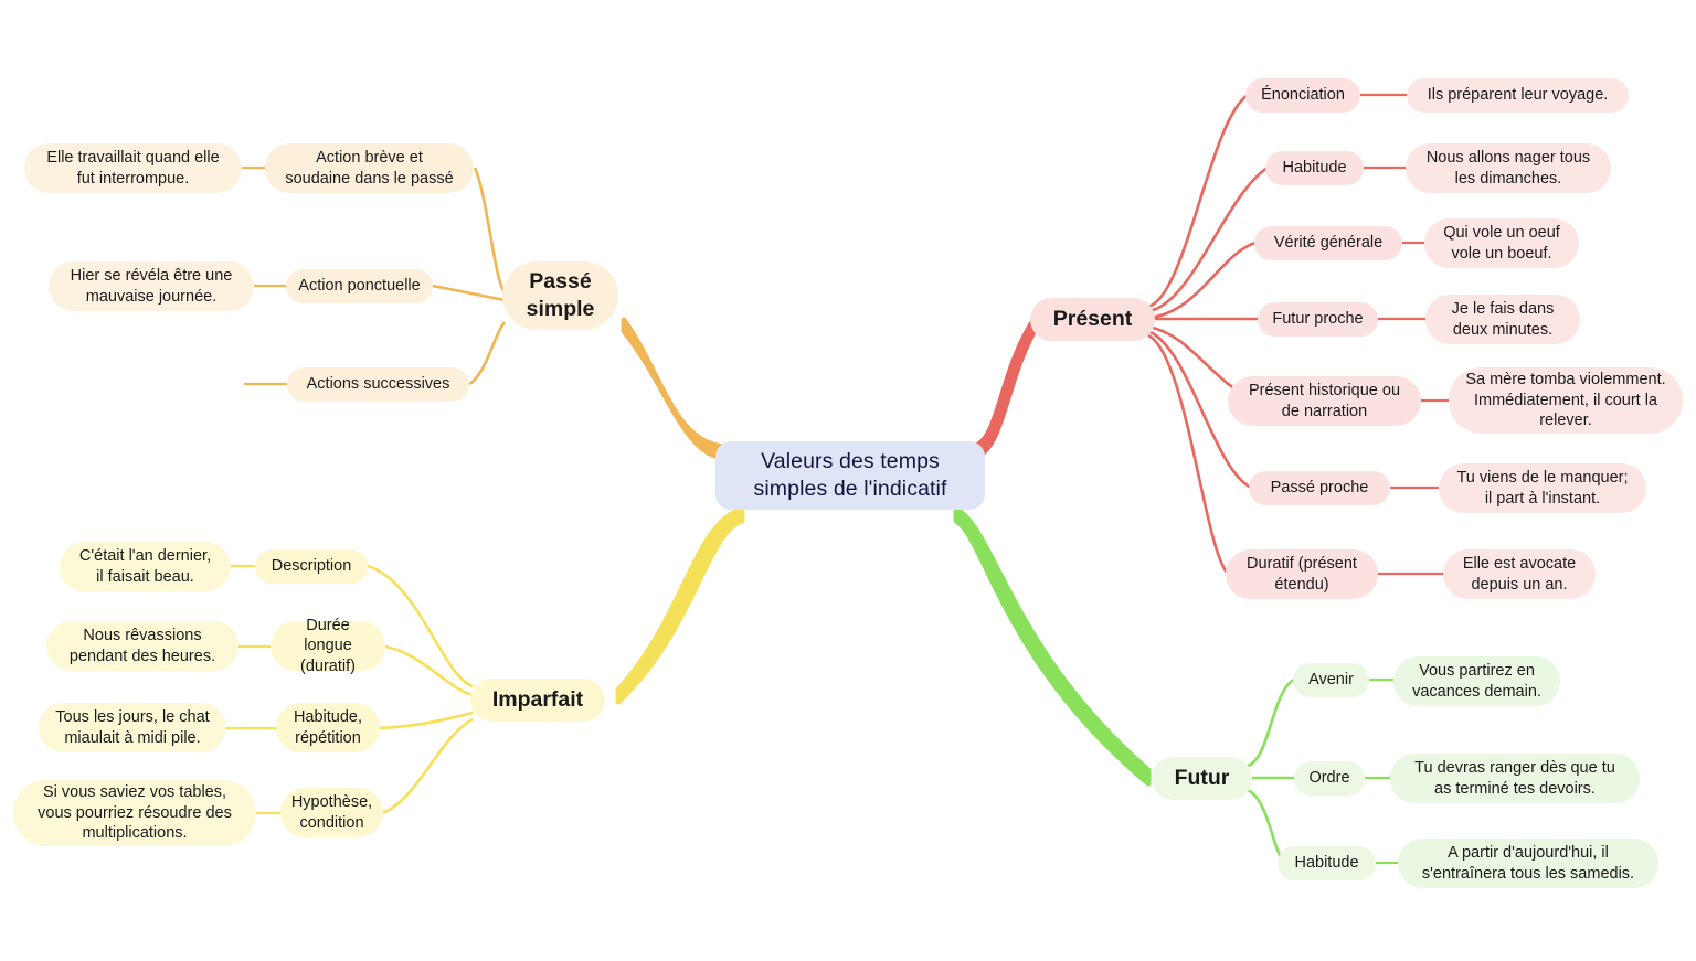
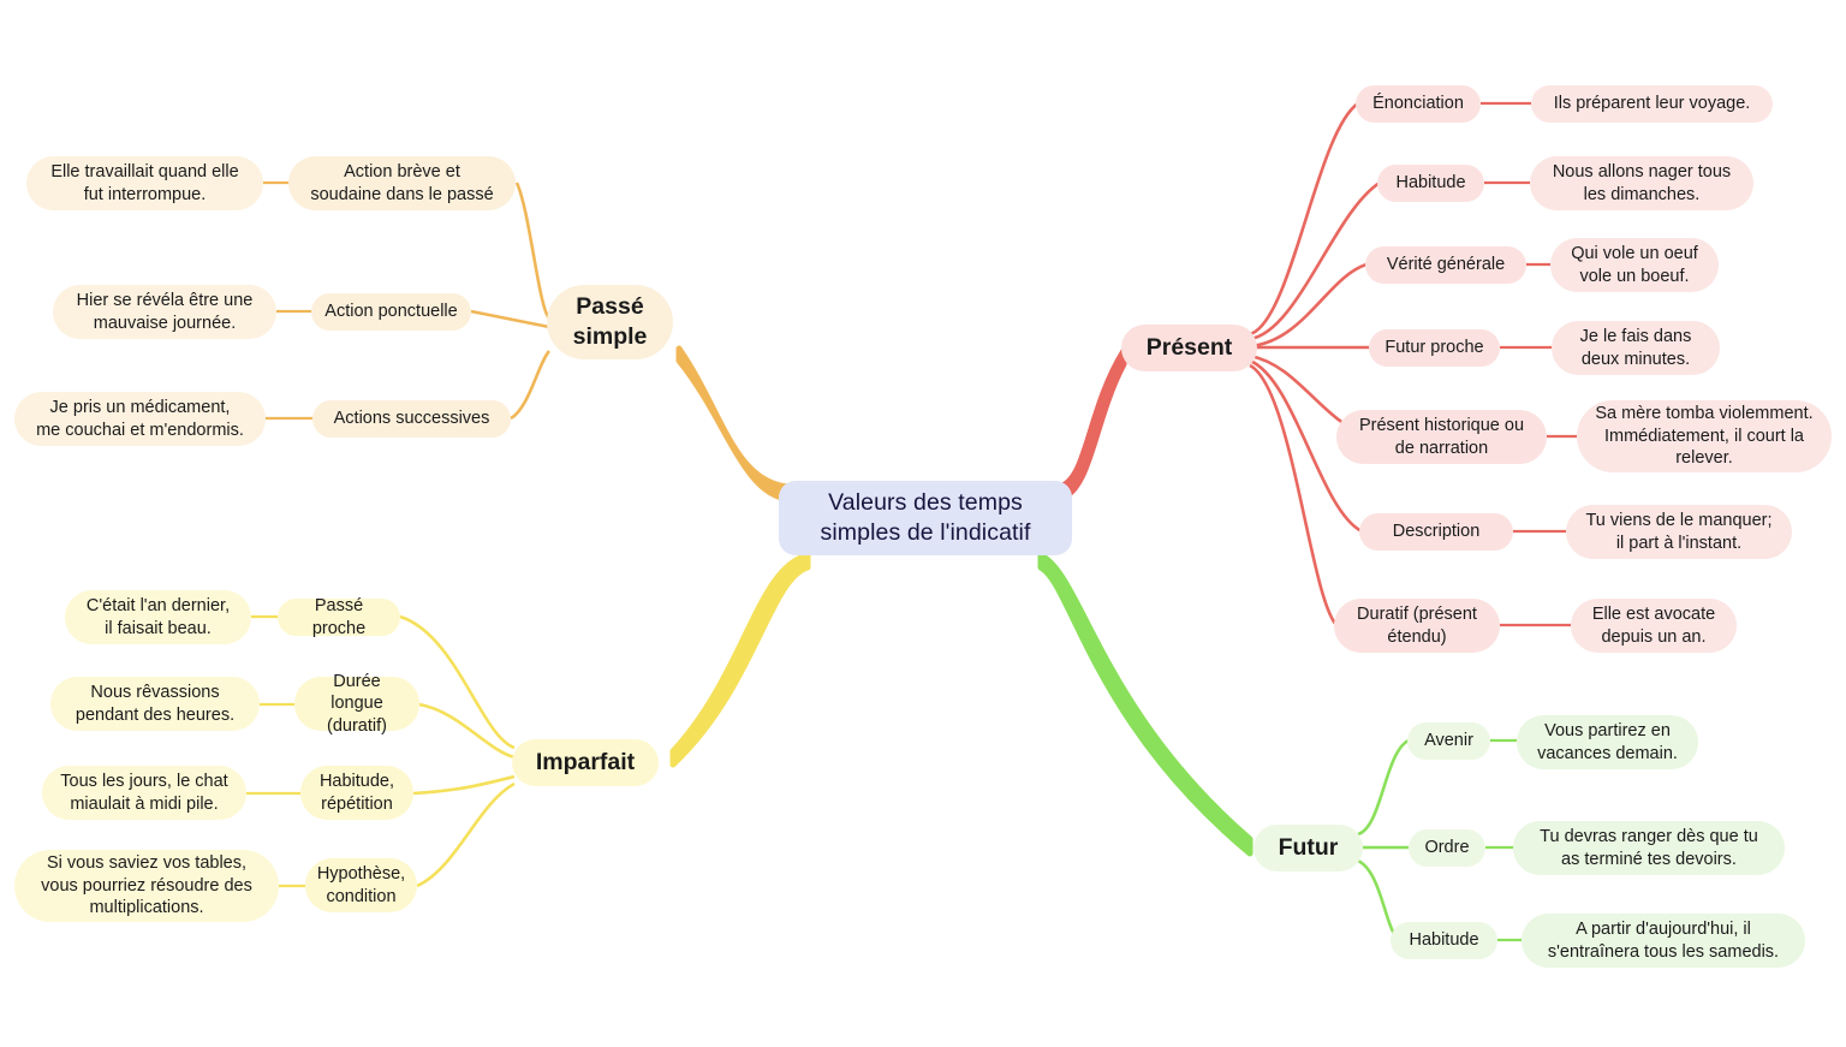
  Valeurs des temps
  simples de l'indicatif
  Passé
  simple
  Action brève et
  soudaine dans le passé
  Elle travaillait quand elle
  fut interrompue.
  Action ponctuelle
  Hier se révéla être une
  mauvaise journée.
  Actions successives
+ Je pris un médicament,
+ me couchai et m'endormis.
  Imparfait
- Description
+ Passé proche
  C'était l'an dernier,
  il faisait beau.
  Durée longue
  (duratif)
  Nous rêvassions
  pendant des heures.
  Habitude,
  répétition
  Tous les jours, le chat
  miaulait à midi pile.
  Hypothèse,
  condition
  Si vous saviez vos tables,
  vous pourriez résoudre des
  multiplications.
  Présent
  Énonciation
  Ils préparent leur voyage.
  Habitude
  Nous allons nager tous
  les dimanches.
  Vérité générale
  Qui vole un oeuf
  vole un boeuf.
  Futur proche
  Je le fais dans
  deux minutes.
  Présent historique ou
  de narration
  Sa mère tomba violemment.
  Immédiatement, il court la
  relever.
- Passé proche
+ Description
  Tu viens de le manquer;
  il part à l'instant.
  Duratif (présent
  étendu)
  Elle est avocate
  depuis un an.
  Futur
  Avenir
  Vous partirez en
  vacances demain.
  Ordre
  Tu devras ranger dès que tu
  as terminé tes devoirs.
  Habitude
  A partir d'aujourd'hui, il
  s'entraînera tous les samedis.
